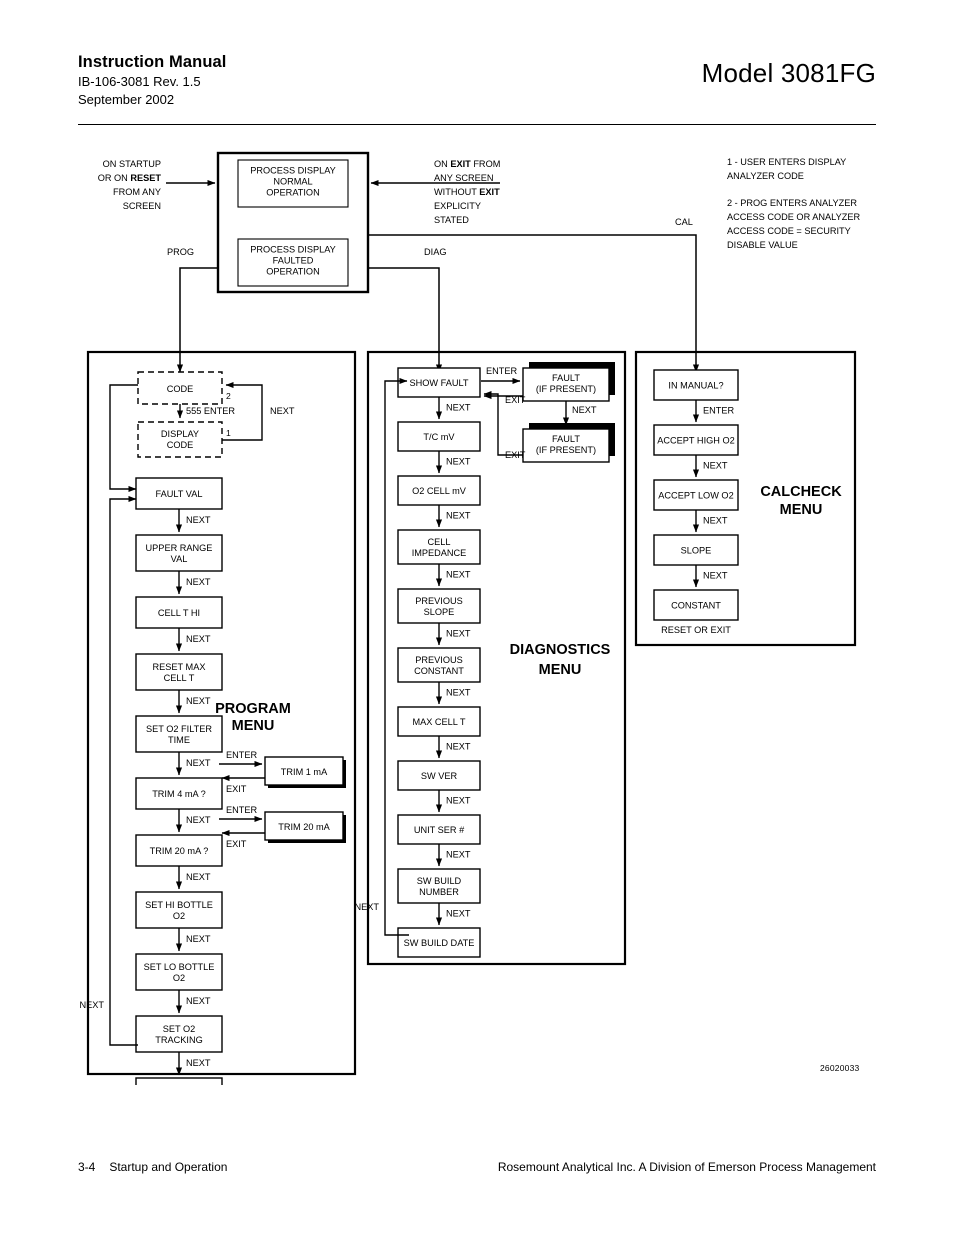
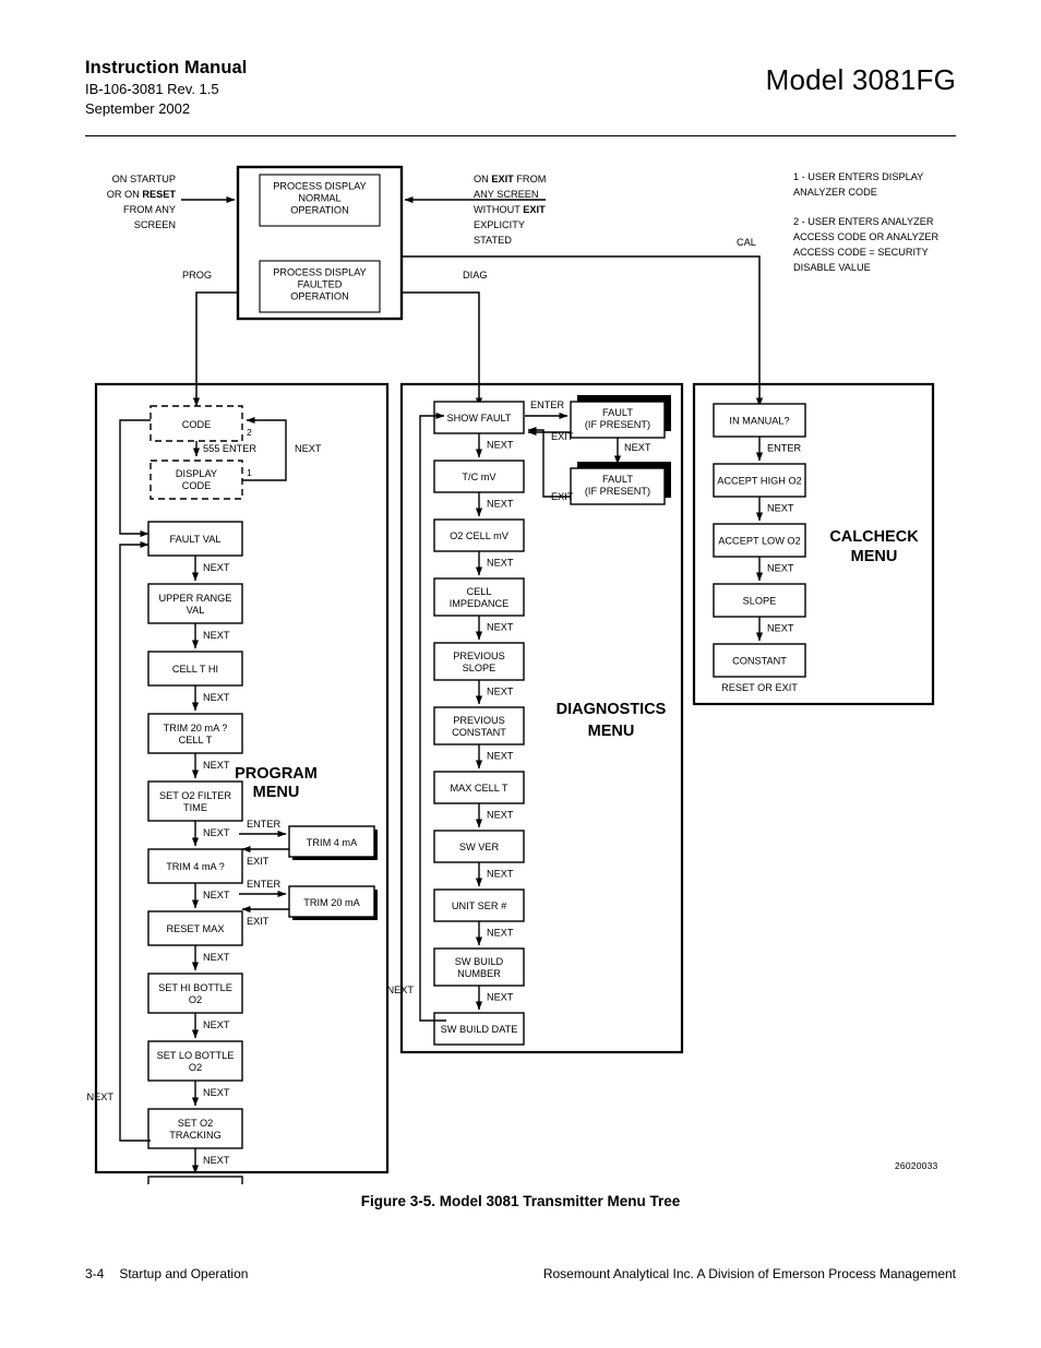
  Instruction Manual
  IB-106-3081 Rev. 1.5
  September 2002
  Model 3081FG
  PROCESS DISPLAY
  NORMAL
  OPERATION
  PROCESS DISPLAY
  FAULTED
  OPERATION
  ON STARTUP
  OR ON RESET
  FROM ANY
  SCREEN
  ON EXIT FROM
  ANY SCREEN
  WITHOUT EXIT
  EXPLICITY
  STATED
  1 - USER ENTERS DISPLAY
  ANALYZER CODE
- 2 - PROG ENTERS ANALYZER
+ 2 - USER ENTERS ANALYZER
  ACCESS CODE OR ANALYZER
  ACCESS CODE = SECURITY
  DISABLE VALUE
  PROG
  DIAG
  CAL
  PROGRAM
  MENU
  CODE
  DISPLAY
  CODE
  555 ENTER
  NEXT
  2
  1
  FAULT VAL
  NEXT
  UPPER RANGE
  VAL
  NEXT
  CELL T HI
  NEXT
- RESET MAX
+ TRIM 20 mA ?
  CELL T
  NEXT
  SET O2 FILTER
  TIME
  NEXT
  TRIM 4 mA ?
  NEXT
- TRIM 20 mA ?
+ RESET MAX
  NEXT
  SET HI BOTTLE
  O2
  NEXT
  SET LO BOTTLE
  O2
  NEXT
  SET O2
  TRACKING
  NEXT
- TRIM 1 mA
+ TRIM 4 mA
  TRIM 20 mA
  ENTER
  EXIT
  ENTER
  EXIT
  NEXT
  DIAGNOSTICS
  MENU
  SHOW FAULT
  NEXT
  T/C mV
  NEXT
  O2 CELL mV
  NEXT
  CELL
  IMPEDANCE
  NEXT
  PREVIOUS
  SLOPE
  NEXT
  PREVIOUS
  CONSTANT
  NEXT
  MAX CELL T
  NEXT
  SW VER
  NEXT
  UNIT SER #
  NEXT
  SW BUILD
  NUMBER
  NEXT
  SW BUILD DATE
  FAULT
  (IF PRESENT)
  FAULT
  (IF PRESENT)
  ENTER
  EXIT
  NEXT
  EXIT
  NEXT
  CALCHECK
  MENU
  IN MANUAL?
  ENTER
  ACCEPT HIGH O2
  NEXT
  ACCEPT LOW O2
  NEXT
  SLOPE
  NEXT
  CONSTANT
  RESET OR EXIT
  26020033
+ Figure 3-5. Model 3081 Transmitter Menu Tree
  3-4 Startup and Operation
  Rosemount Analytical Inc. A Division of Emerson Process Management
